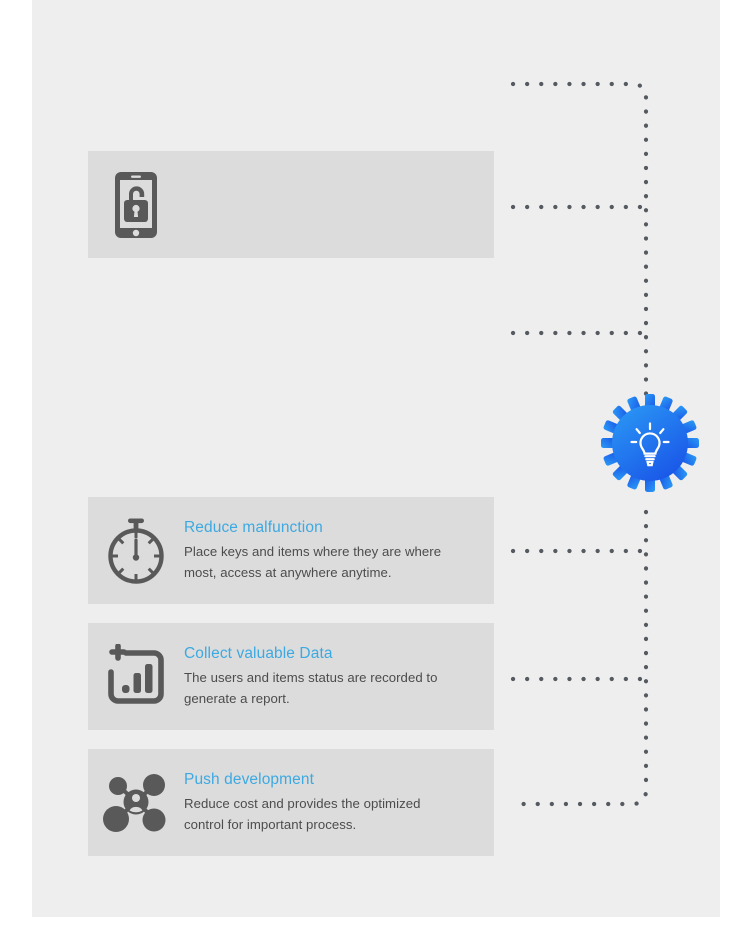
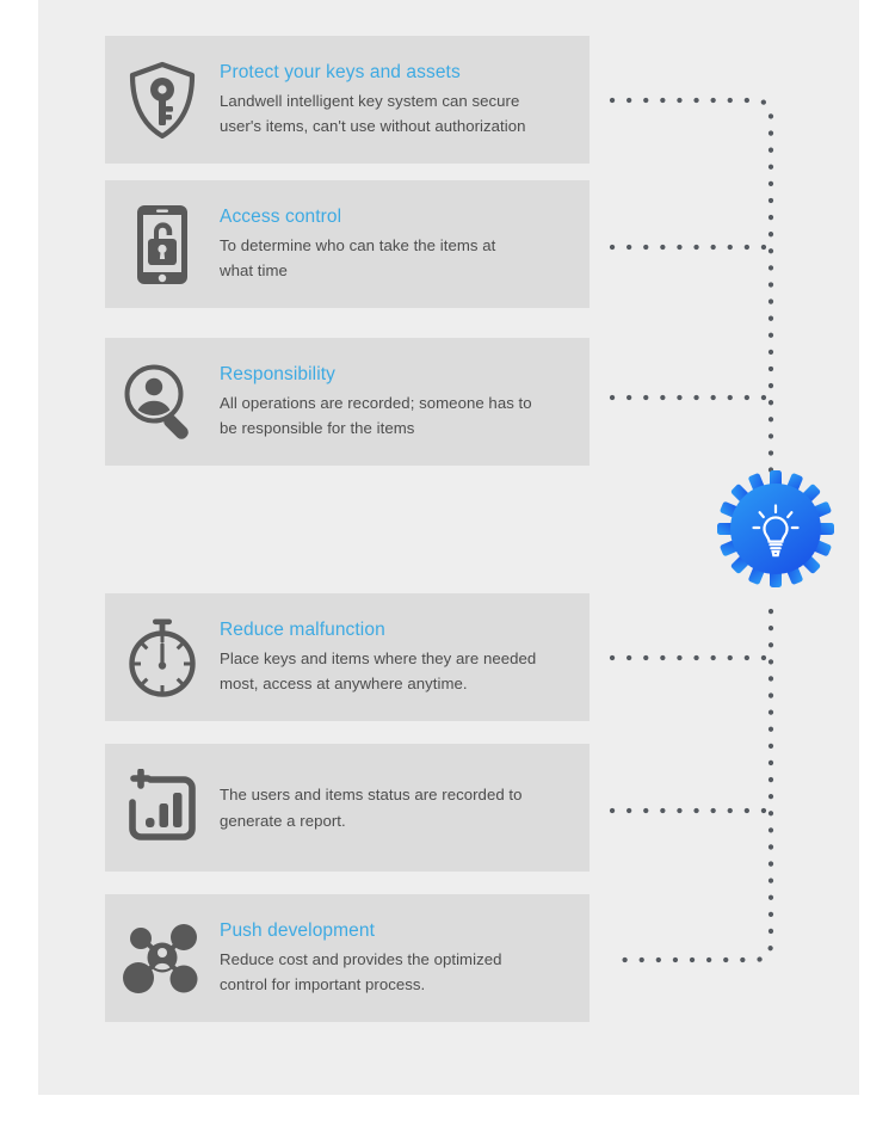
+ Protect your keys and assets
+ Landwell intelligent key system can secure
+ user's items, can't use without authorization
+ Access control
+ To determine who can take the items at
+ what time
+ Responsibility
+ All operations are recorded; someone has to
+ be responsible for the items
  Reduce malfunction
- Place keys and items where they are where
+ Place keys and items where they are needed
  most, access at anywhere anytime.
- Collect valuable Data
  The users and items status are recorded to
  generate a report.
  Push development
  Reduce cost and provides the optimized
  control for important process.
